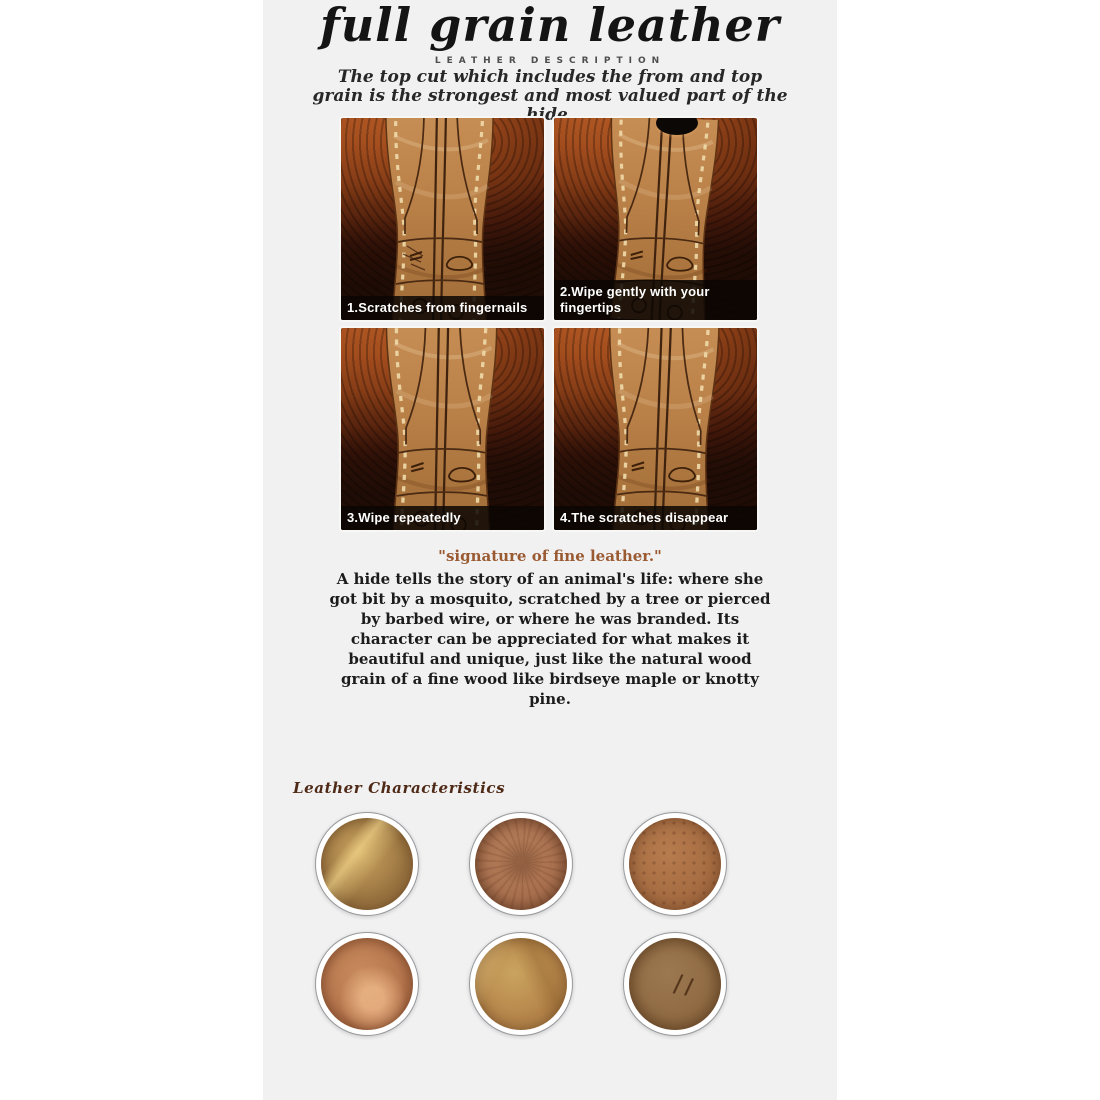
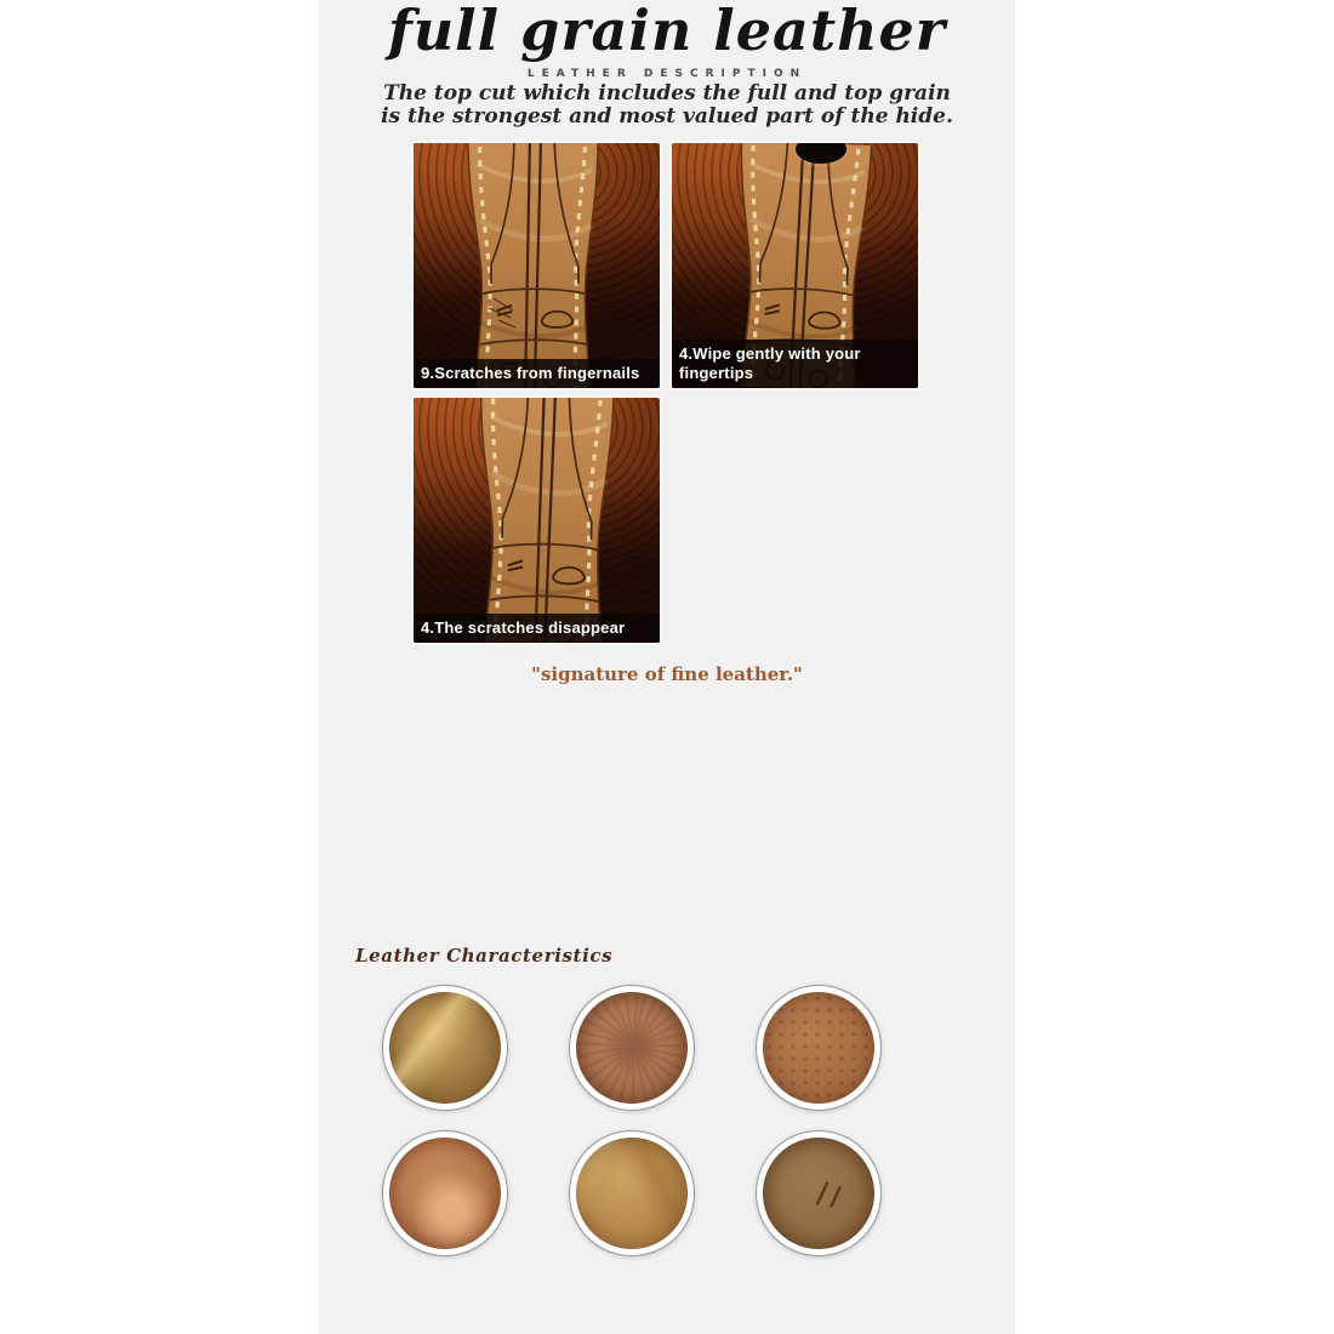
  full grain leather
  LEATHER DESCRIPTION
- The top cut which includes the from and top grain is the strongest and most valued part of the hide.
+ The top cut which includes the full and top grain is the strongest and most valued part of the hide.
- 1.Scratches from fingernails
+ 9.Scratches from fingernails
- 2.Wipe gently with your fingertips
+ 4.Wipe gently with your fingertips
- 3.Wipe repeatedly
  4.The scratches disappear
  "signature of fine leather."
- A hide tells the story of an animal's life: where she got bit by a mosquito, scratched by a tree or pierced by barbed wire, or where he was branded. Its character can be appreciated for what makes it beautiful and unique, just like the natural wood grain of a fine wood like birdseye maple or knotty pine.
  Leather Characteristics
